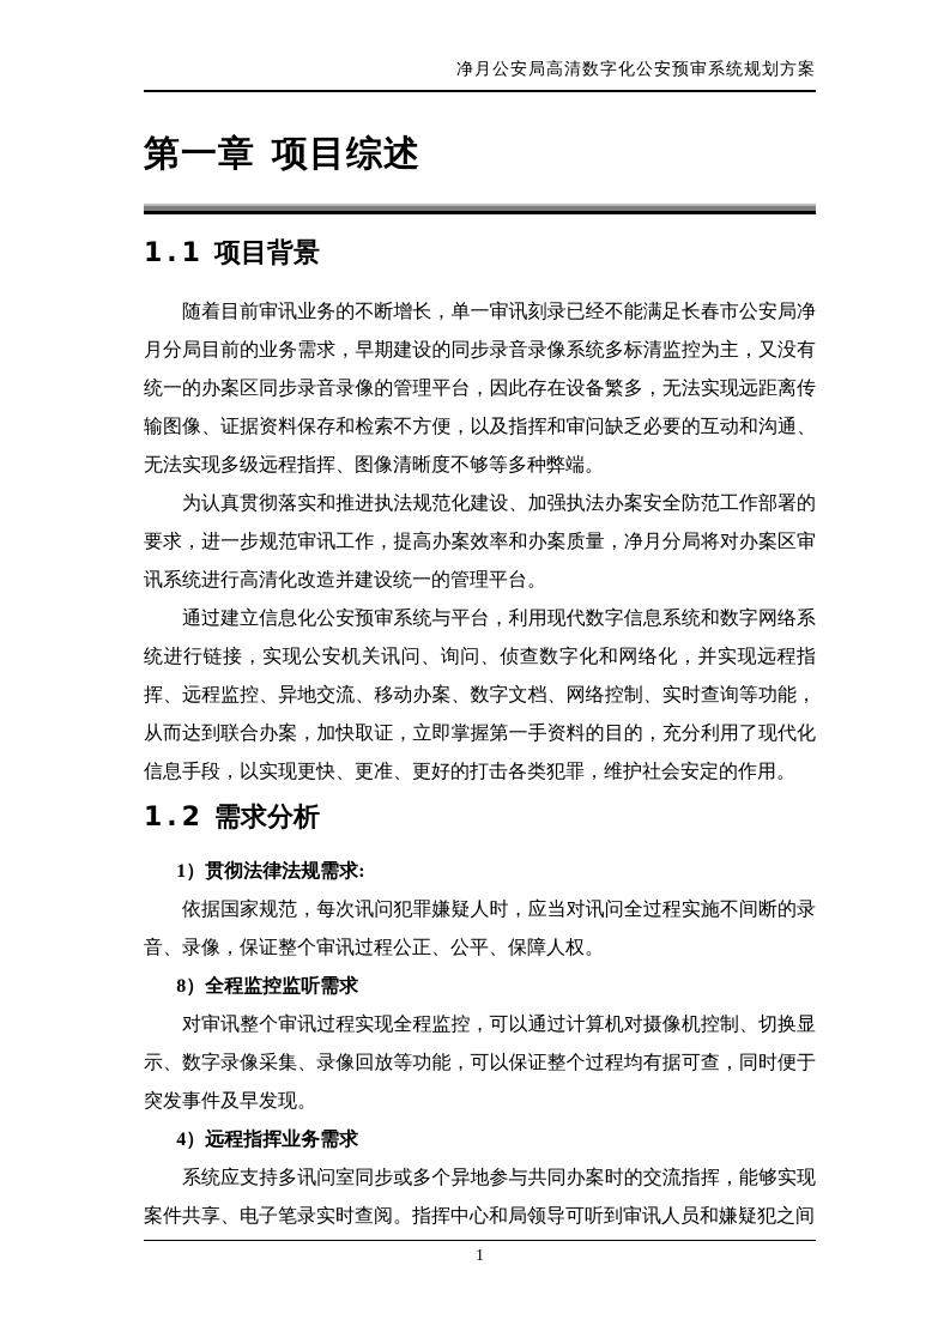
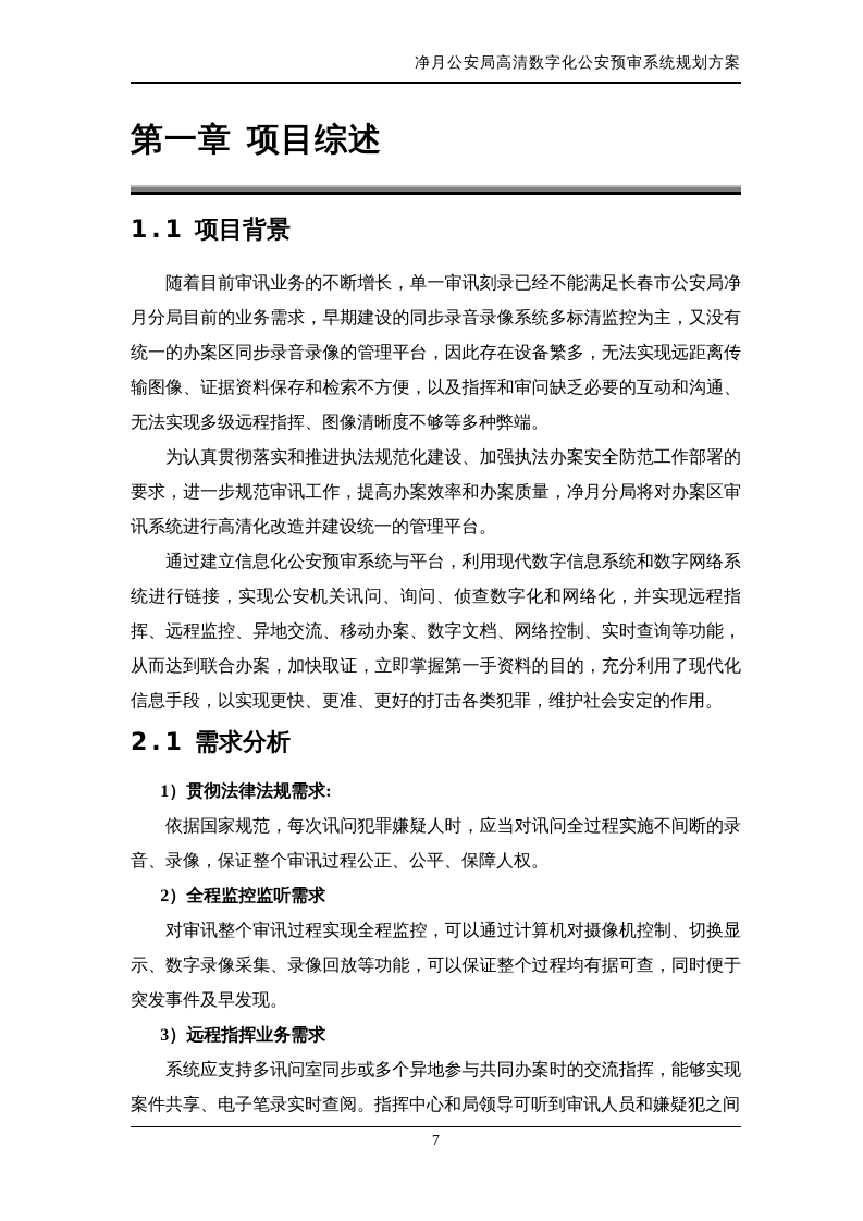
  净月公安局高清数字化公安预审系统规划方案
  第一章 项目综述
  1.1 项目背景
  随着目前审讯业务的不断增长，单一审讯刻录已经不能满足长春市公安局净月分局目前的业务需求，早期建设的同步录音录像系统多标清监控为主，又没有统一的办案区同步录音录像的管理平台，因此存在设备繁多，无法实现远距离传输图像、证据资料保存和检索不方便，以及指挥和审问缺乏必要的互动和沟通、无法实现多级远程指挥、图像清晰度不够等多种弊端。
  为认真贯彻落实和推进执法规范化建设、加强执法办案安全防范工作部署的要求，进一步规范审讯工作，提高办案效率和办案质量，净月分局将对办案区审讯系统进行高清化改造并建设统一的管理平台。
  通过建立信息化公安预审系统与平台，利用现代数字信息系统和数字网络系统进行链接，实现公安机关讯问、询问、侦查数字化和网络化，并实现远程指挥、远程监控、异地交流、移动办案、数字文档、网络控制、实时查询等功能，从而达到联合办案，加快取证，立即掌握第一手资料的目的，充分利用了现代化信息手段，以实现更快、更准、更好的打击各类犯罪，维护社会安定的作用。
- 1.2 需求分析
+ 2.1 需求分析
  1）贯彻法律法规需求:
  依据国家规范，每次讯问犯罪嫌疑人时，应当对讯问全过程实施不间断的录音、录像，保证整个审讯过程公正、公平、保障人权。
- 8）全程监控监听需求
+ 2）全程监控监听需求
  对审讯整个审讯过程实现全程监控，可以通过计算机对摄像机控制、切换显示、数字录像采集、录像回放等功能，可以保证整个过程均有据可查，同时便于突发事件及早发现。
- 4）远程指挥业务需求
+ 3）远程指挥业务需求
  系统应支持多讯问室同步或多个异地参与共同办案时的交流指挥，能够实现案件共享、电子笔录实时查阅。指挥中心和局领导可听到审讯人员和嫌疑犯之间
- 1
+ 7
